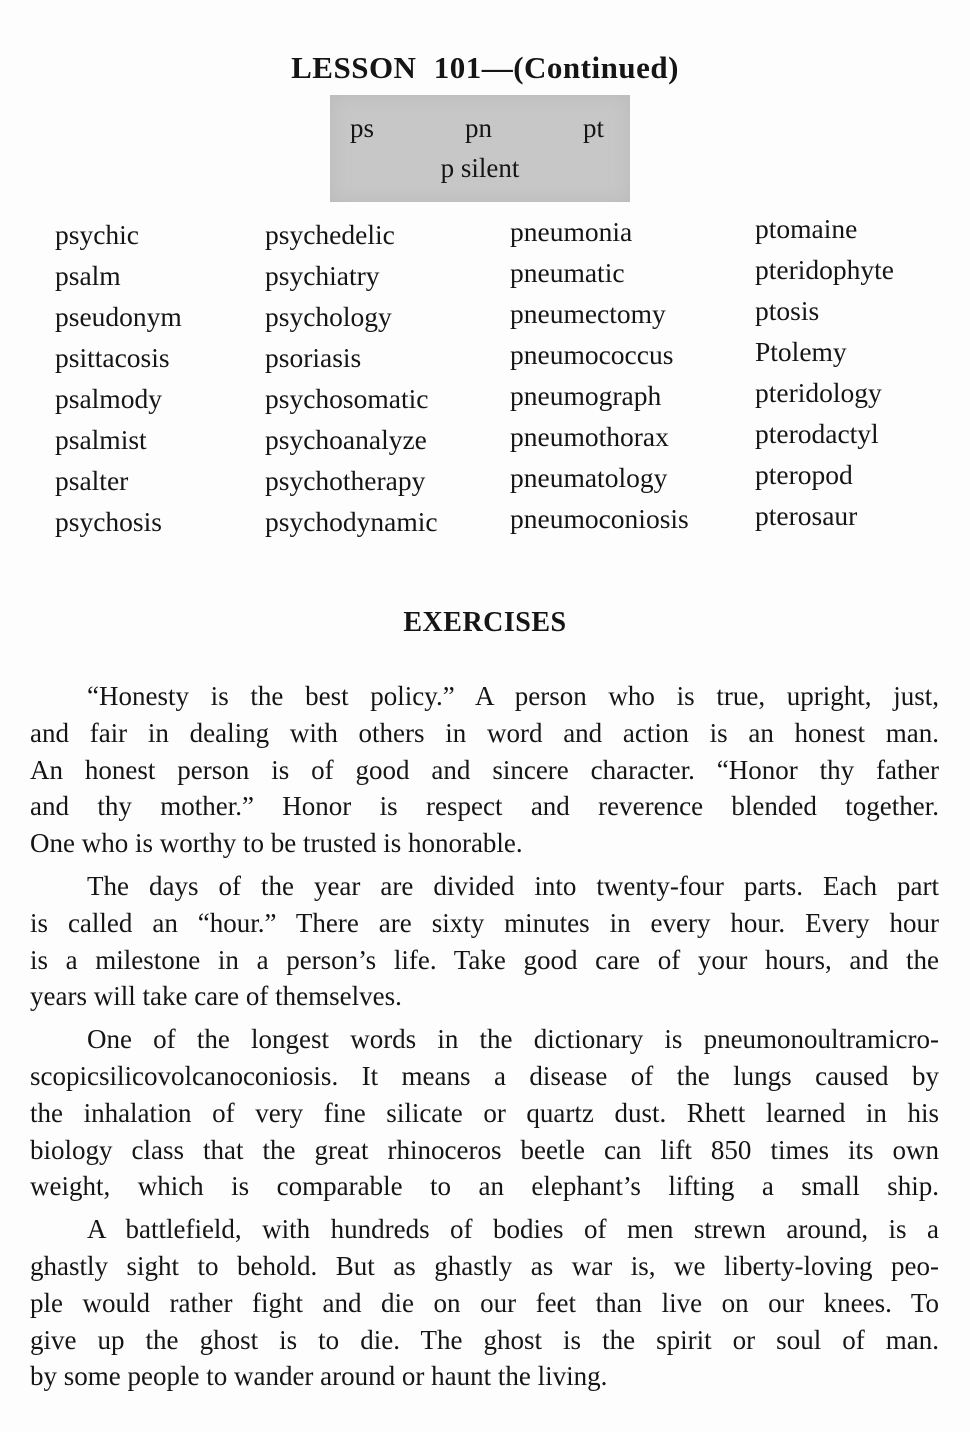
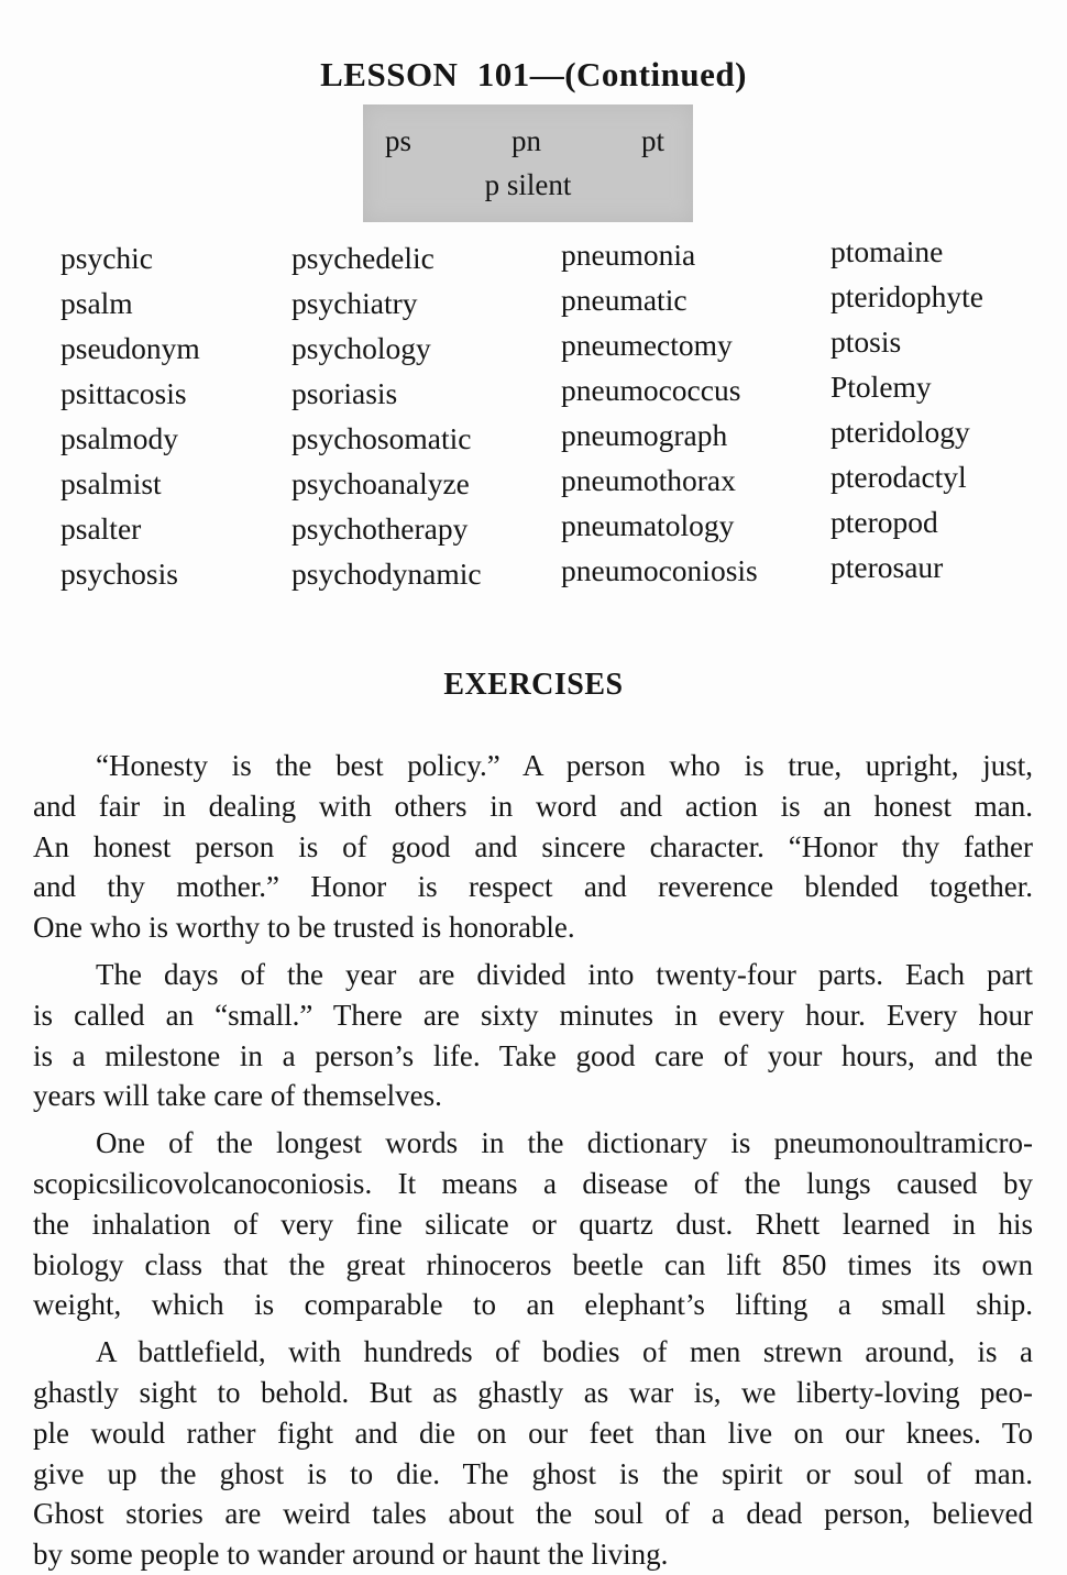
  LESSON 101—(Continued)
  ps
  pn
  pt
  p silent
  psychic
  psalm
  pseudonym
  psittacosis
  psalmody
  psalmist
  psalter
  psychosis
  psychedelic
  psychiatry
  psychology
  psoriasis
  psychosomatic
  psychoanalyze
  psychotherapy
  psychodynamic
  pneumonia
  pneumatic
  pneumectomy
  pneumococcus
  pneumograph
  pneumothorax
  pneumatology
  pneumoconiosis
  ptomaine
  pteridophyte
  ptosis
  Ptolemy
  pteridology
  pterodactyl
  pteropod
  pterosaur
  EXERCISES
  “Honesty is the best policy.” A person who is true, upright, just,
  and fair in dealing with others in word and action is an honest man.
  An honest person is of good and sincere character. “Honor thy father
  and thy mother.” Honor is respect and reverence blended together.
  One who is worthy to be trusted is honorable.
  The days of the year are divided into twenty-four parts. Each part
- is called an “hour.” There are sixty minutes in every hour. Every hour
+ is called an “small.” There are sixty minutes in every hour. Every hour
  is a milestone in a person’s life. Take good care of your hours, and the
  years will take care of themselves.
  One of the longest words in the dictionary is pneumonoultramicro-
  scopicsilicovolcanoconiosis. It means a disease of the lungs caused by
  the inhalation of very fine silicate or quartz dust. Rhett learned in his
  biology class that the great rhinoceros beetle can lift 850 times its own
  weight, which is comparable to an elephant’s lifting a small ship.
  A battlefield, with hundreds of bodies of men strewn around, is a
  ghastly sight to behold. But as ghastly as war is, we liberty-loving peo-
  ple would rather fight and die on our feet than live on our knees. To
  give up the ghost is to die. The ghost is the spirit or soul of man.
+ Ghost stories are weird tales about the soul of a dead person, believed
  by some people to wander around or haunt the living.
